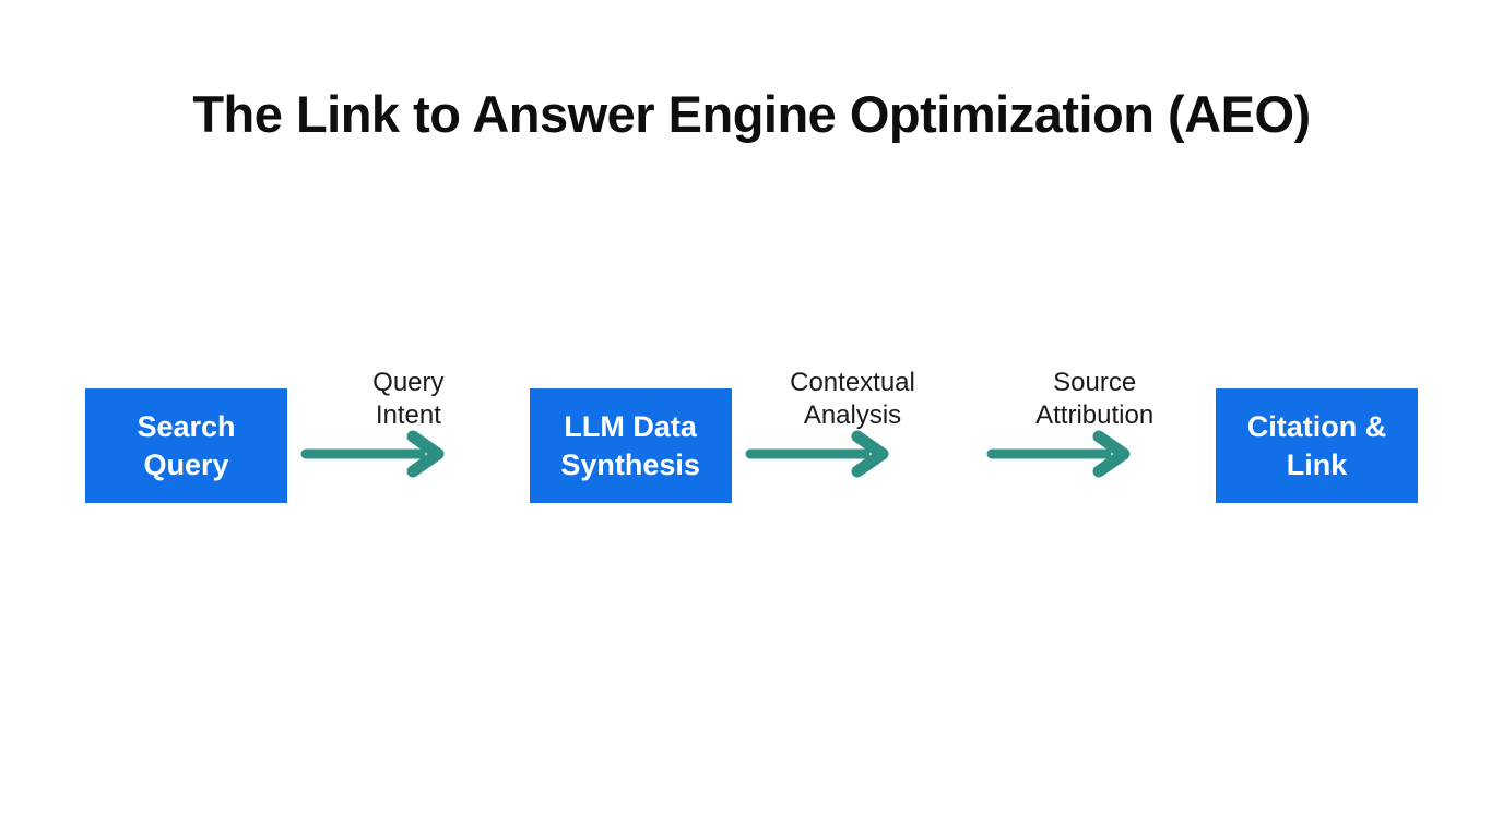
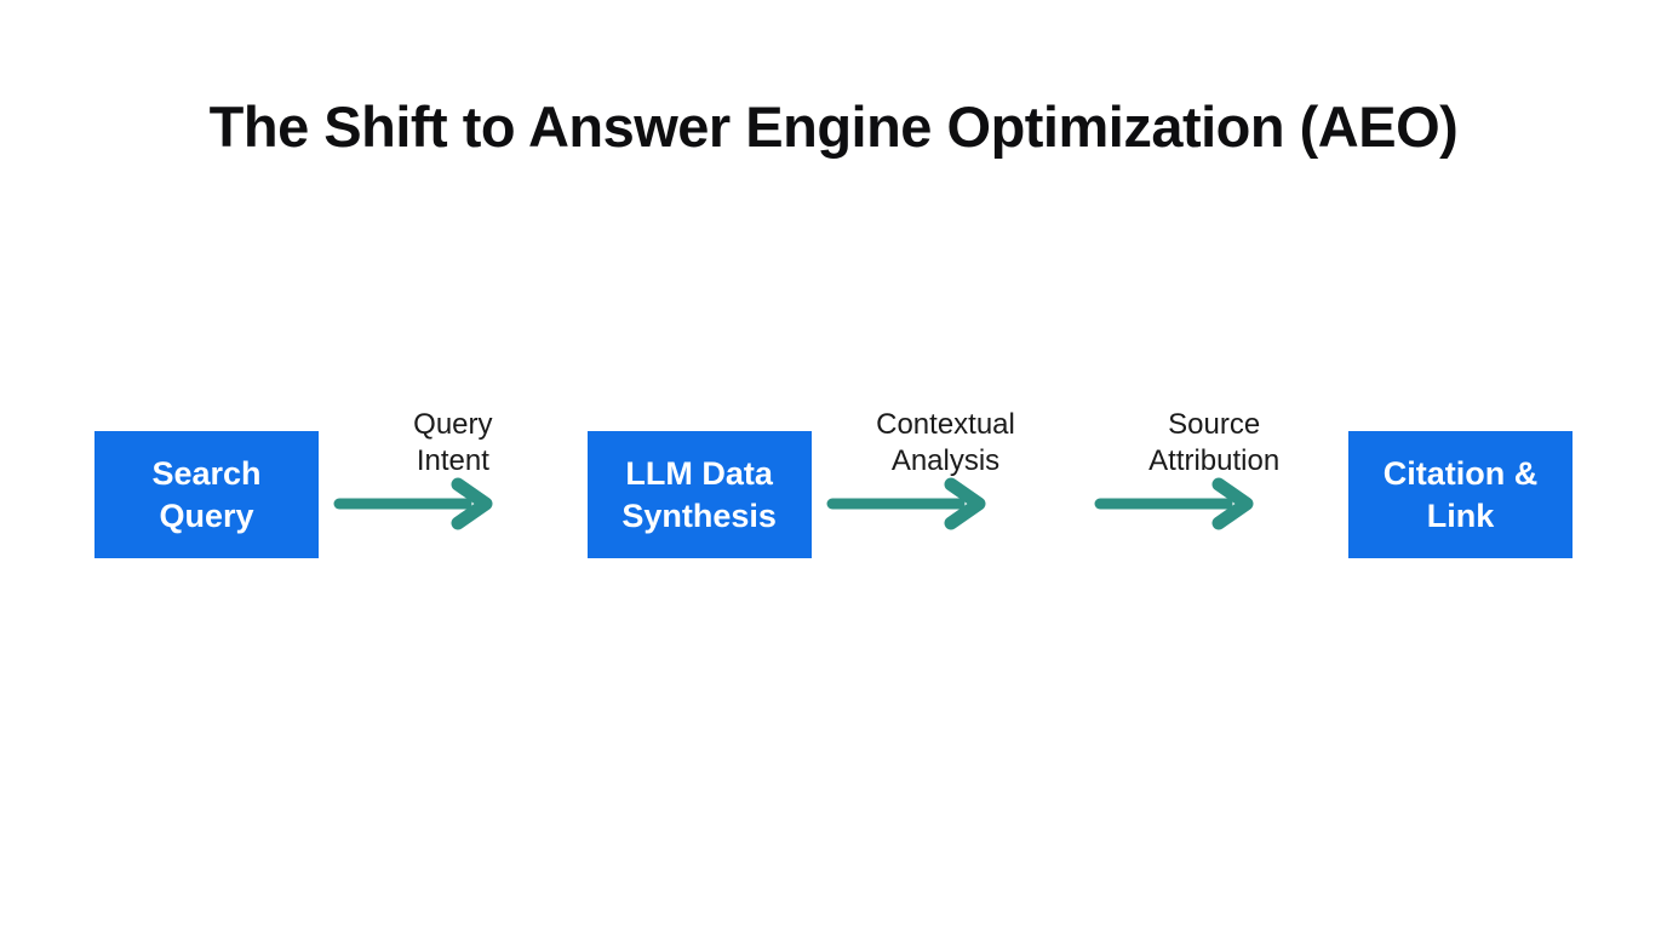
- The Link to Answer Engine Optimization (AEO)
+ The Shift to Answer Engine Optimization (AEO)
  Search
  Query
  Query
  Intent
  LLM Data
  Synthesis
  Contextual
  Analysis
  Source
  Attribution
  Citation &
  Link
